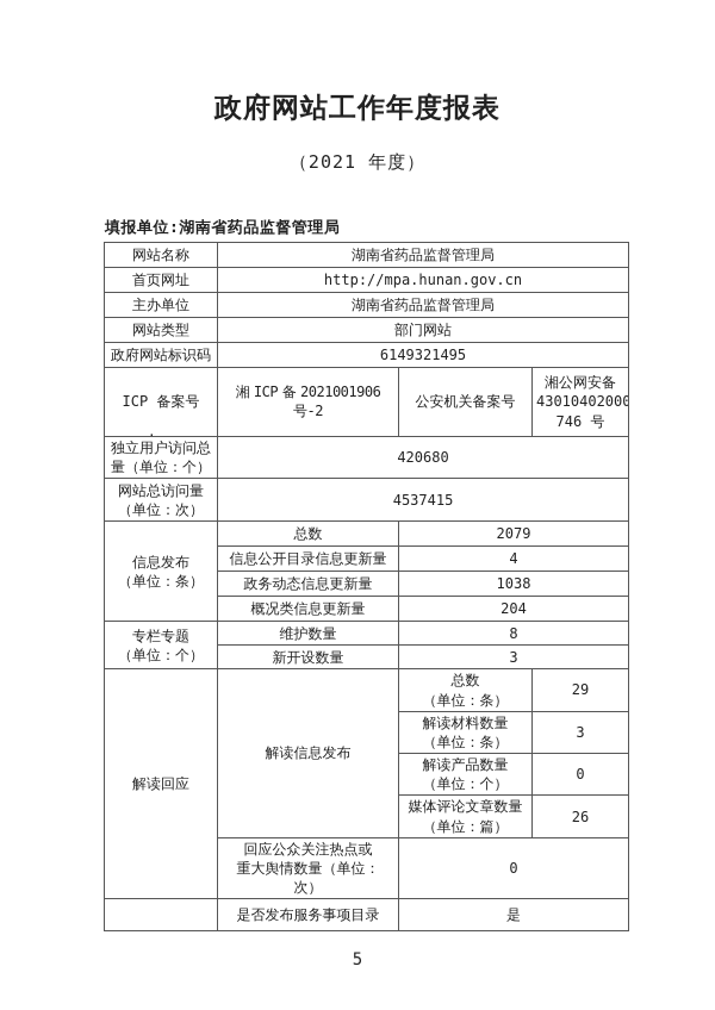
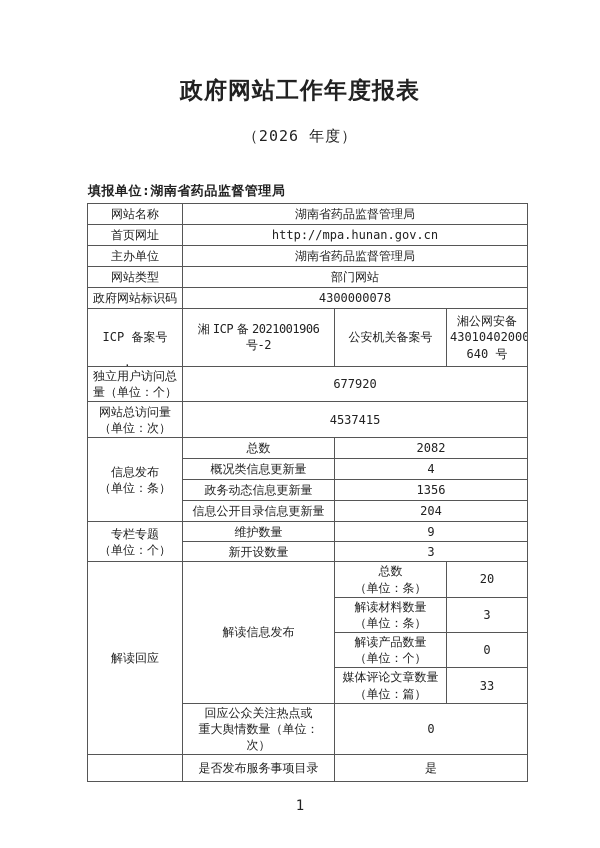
  政府网站工作年度报表
- （2021 年度）
+ （2026 年度）
  填报单位:湖南省药品监督管理局
  网站名称	湖南省药品监督管理局
  首页网址	http://mpa.hunan.gov.cn
  主办单位	湖南省药品监督管理局
  网站类型	部门网站
- 政府网站标识码	6149321495
+ 政府网站标识码	4300000078
- ICP 备案号 .	湘 ICP 备 2021001906 号-2	公安机关备案号	湘公网安备 43010402000 746 号
+ ICP 备案号 .	湘 ICP 备 2021001906 号-2	公安机关备案号	湘公网安备 43010402000 640 号
- 独立用户访问总 量（单位：个）	420680
+ 独立用户访问总 量（单位：个）	677920
  网站总访问量 （单位：次）	4537415
- 信息发布 （单位：条）	总数	2079
+ 信息发布 （单位：条）	总数	2082
- 信息公开目录信息更新量	4
+ 概况类信息更新量	4
- 政务动态信息更新量	1038
+ 政务动态信息更新量	1356
- 概况类信息更新量	204
+ 信息公开目录信息更新量	204
- 专栏专题 （单位：个）	维护数量	8
+ 专栏专题 （单位：个）	维护数量	9
  新开设数量	3
- 解读回应	解读信息发布	总数 （单位：条）	29
+ 解读回应	解读信息发布	总数 （单位：条）	20
  解读材料数量 （单位：条）	3
  解读产品数量 （单位：个）	0
- 媒体评论文章数量 （单位：篇）	26
+ 媒体评论文章数量 （单位：篇）	33
  回应公众关注热点或 重大舆情数量（单位： 次）	0
  	是否发布服务事项目录	是
- 5
+ 1
